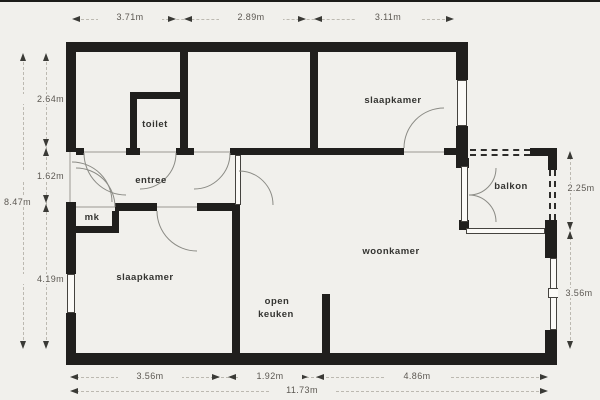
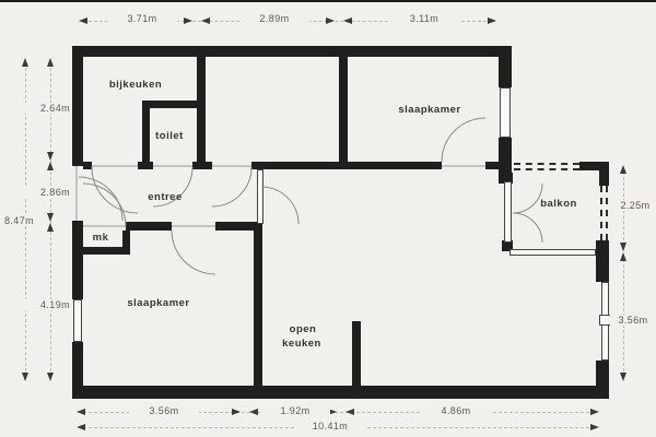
+ bijkeuken
  toilet
  slaapkamer
  entree
  mk
  slaapkamer
- woonkamer
  balkon
  open
  keuken
  3.71m
  2.89m
  3.11m
  2.64m
- 1.62m
+ 2.86m
  4.19m
  8.47m
  2.25m
  3.56m
  3.56m
  1.92m
  4.86m
- 11.73m
+ 10.41m
